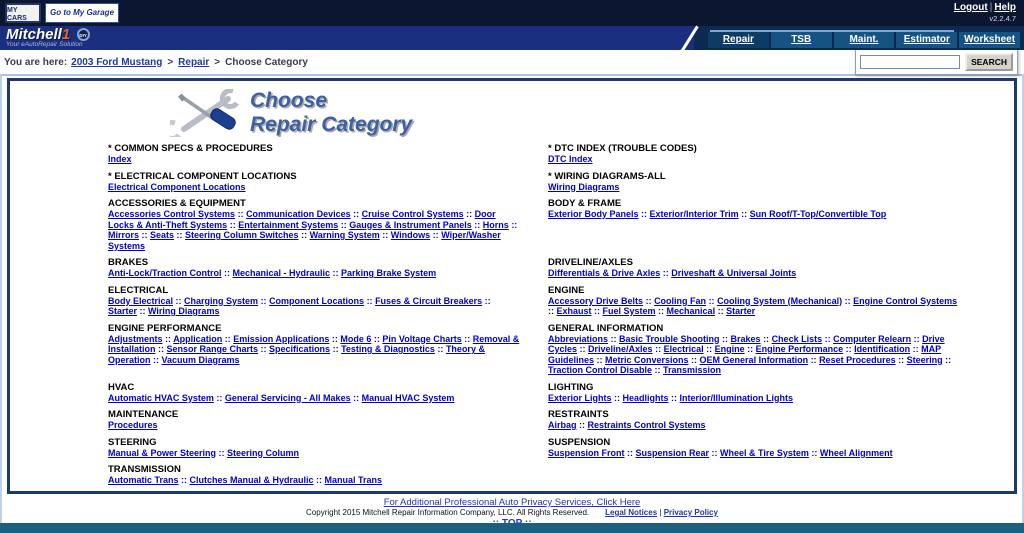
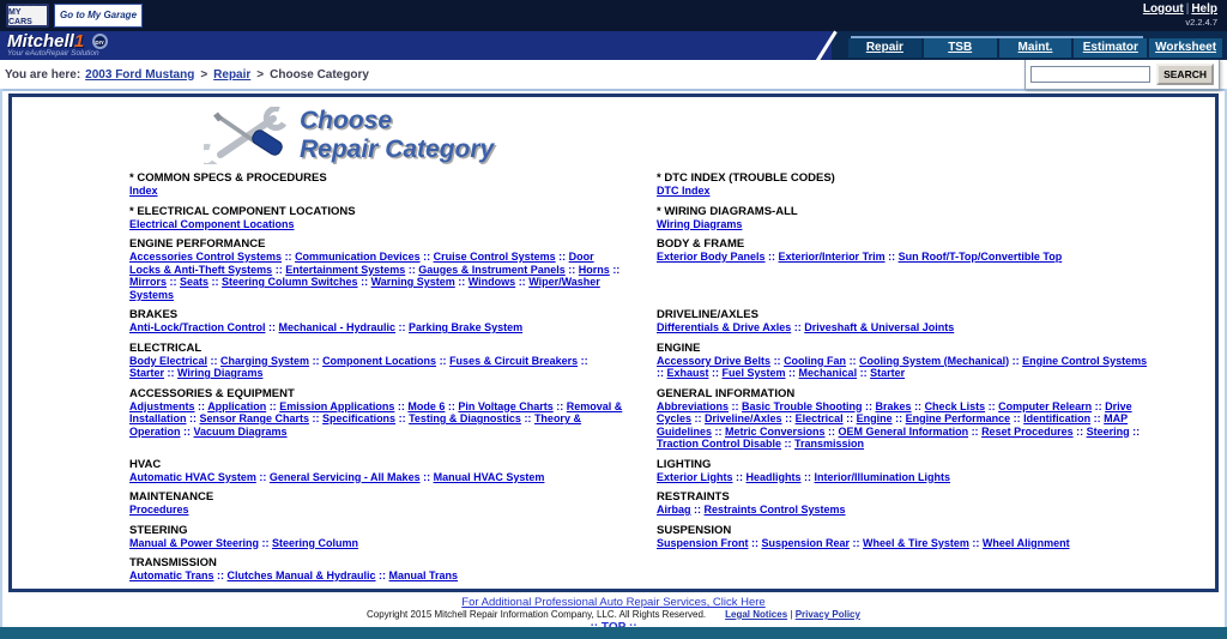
  Go to My Garage
  Logout | Help
  v2.2.4.7
  Mitchell1
  Repair
  TSB
  Maint.
  Estimator
  Worksheet
  You are here:
  2003 Ford Mustang
  >
  Repair
  >
  Choose Category
  SEARCH
  Choose
  Repair Category
  * COMMON SPECS & PROCEDURES
  Index
  * DTC INDEX (TROUBLE CODES)
  DTC Index
  * ELECTRICAL COMPONENT LOCATIONS
  Electrical Component Locations
  * WIRING DIAGRAMS-ALL
  Wiring Diagrams
- ACCESSORIES & EQUIPMENT
+ ENGINE PERFORMANCE
  Accessories Control Systems :: Communication Devices :: Cruise Control Systems :: Door Locks & Anti-Theft Systems :: Entertainment Systems :: Gauges & Instrument Panels :: Horns :: Mirrors :: Seats :: Steering Column Switches :: Warning System :: Windows :: Wiper/Washer Systems
  BODY & FRAME
  Exterior Body Panels :: Exterior/Interior Trim :: Sun Roof/T-Top/Convertible Top
  BRAKES
  Anti-Lock/Traction Control :: Mechanical - Hydraulic :: Parking Brake System
  DRIVELINE/AXLES
  Differentials & Drive Axles :: Driveshaft & Universal Joints
  ELECTRICAL
  Body Electrical :: Charging System :: Component Locations :: Fuses & Circuit Breakers :: Starter :: Wiring Diagrams
  ENGINE
  Accessory Drive Belts :: Cooling Fan :: Cooling System (Mechanical) :: Engine Control Systems :: Exhaust :: Fuel System :: Mechanical :: Starter
- ENGINE PERFORMANCE
+ ACCESSORIES & EQUIPMENT
  Adjustments :: Application :: Emission Applications :: Mode 6 :: Pin Voltage Charts :: Removal & Installation :: Sensor Range Charts :: Specifications :: Testing & Diagnostics :: Theory & Operation :: Vacuum Diagrams
  GENERAL INFORMATION
  Abbreviations :: Basic Trouble Shooting :: Brakes :: Check Lists :: Computer Relearn :: Drive Cycles :: Driveline/Axles :: Electrical :: Engine :: Engine Performance :: Identification :: MAP Guidelines :: Metric Conversions :: OEM General Information :: Reset Procedures :: Steering :: Traction Control Disable :: Transmission
  HVAC
  Automatic HVAC System :: General Servicing - All Makes :: Manual HVAC System
  LIGHTING
  Exterior Lights :: Headlights :: Interior/Illumination Lights
  MAINTENANCE
  Procedures
  RESTRAINTS
  Airbag :: Restraints Control Systems
  STEERING
  Manual & Power Steering :: Steering Column
  SUSPENSION
  Suspension Front :: Suspension Rear :: Wheel & Tire System :: Wheel Alignment
  TRANSMISSION
  Automatic Trans :: Clutches Manual & Hydraulic :: Manual Trans
- For Additional Professional Auto Privacy Services, Click Here
+ For Additional Professional Auto Repair Services, Click Here
  Copyright 2015 Mitchell Repair Information Company, LLC. All Rights Reserved. Legal Notices | Privacy Policy
